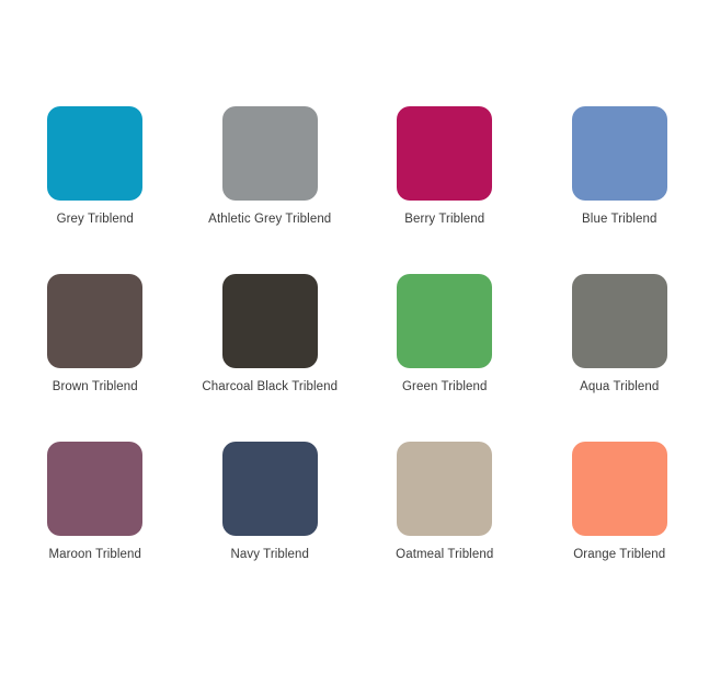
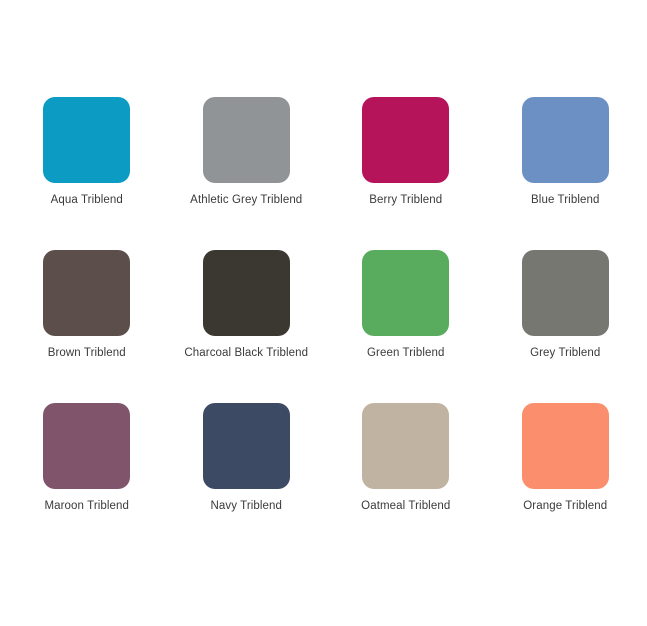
- Grey Triblend
+ Aqua Triblend
  Athletic Grey Triblend
  Berry Triblend
  Blue Triblend
  Brown Triblend
  Charcoal Black Triblend
  Green Triblend
- Aqua Triblend
+ Grey Triblend
  Maroon Triblend
  Navy Triblend
  Oatmeal Triblend
  Orange Triblend
